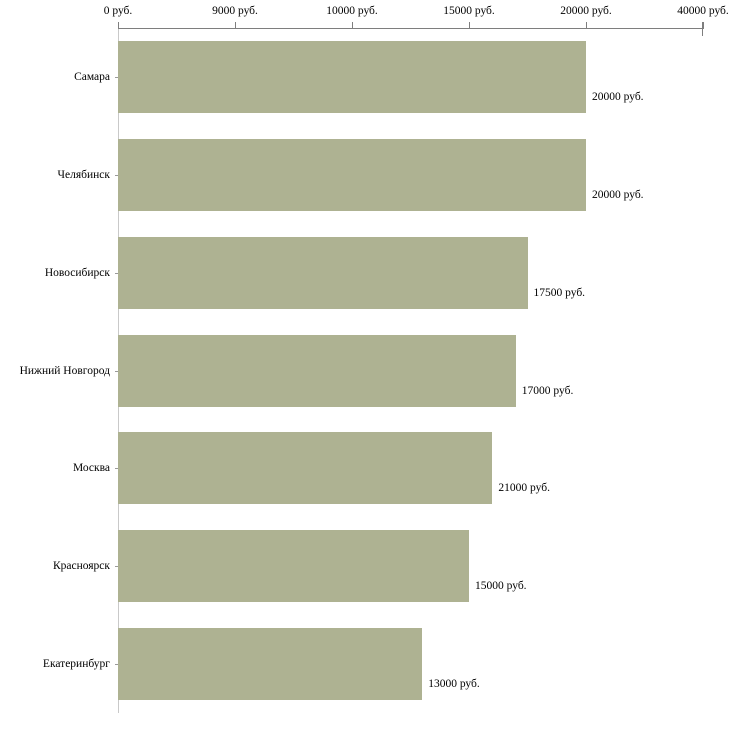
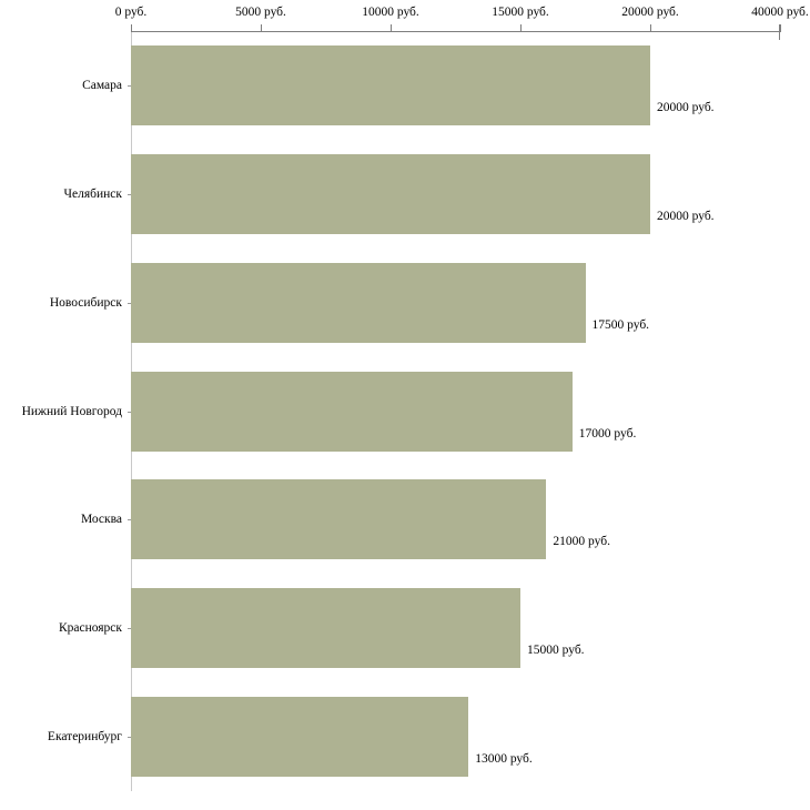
  0 руб.
- 9000 руб.
+ 5000 руб.
  10000 руб.
  15000 руб.
  20000 руб.
  40000 руб.
  Самара
  Челябинск
  Новосибирск
  Нижний Новгород
  Москва
  Красноярск
  Екатеринбург
  20000 руб.
  20000 руб.
  17500 руб.
  17000 руб.
  21000 руб.
  15000 руб.
  13000 руб.
